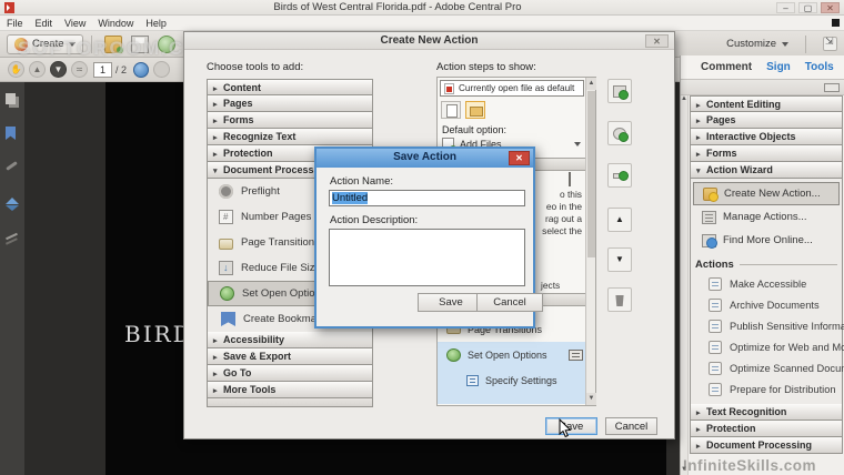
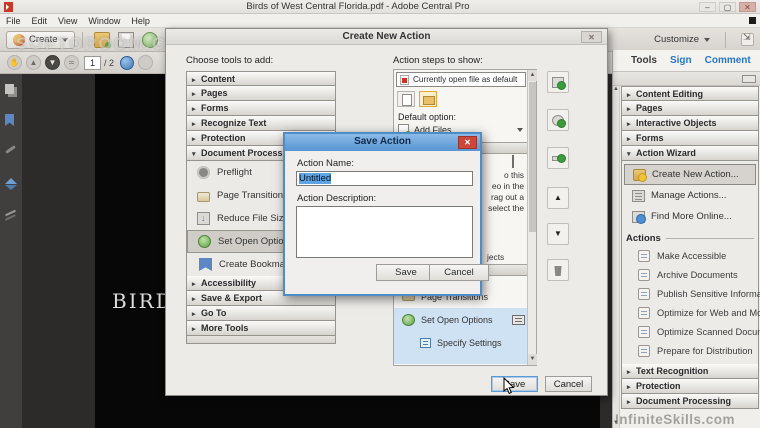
  Birds of West Central Florida.pdf - Adobe Central Pro
  –
  ▢
  ✕
  File
  Edit
  View
  Window
  Help
  Create
  Customize
  ✋
  ▲
  ▼
  ≍
  1
  / 2
  SOFTOROOM.C
  BIR
  Create New Action
  ✕
  Choose tools to add:
  Action steps to show:
  Content
  Pages
  Forms
  Recognize Text
  Protection
  Document Process
  Preflight
- Number Pages
  Page Transition
  Reduce File Siz
  Set Open Optio
  Accessibility
  Save & Export
  Go To
  More Tools
  Currently open file as default
  Default option:
  Add Files...
  o this
  eo in the
  rag out a
  select the
  jects
  Page Transitions
  Set Open Options
  Specify Settings
  ▲
  ▼
  ave
  Cancel
- Comment
+ Tools
  Sign
- Tools
+ Comment
  Content Editing
  Pages
  Interactive Objects
  Forms
  Action Wizard
  Create New Action...
  Manage Actions...
  Find More Online...
  Actions
  Make Accessible
  Archive Documents
  Publish Sensitive Informa
  Optimize for Web and M
  Optimize Scanned Docu
  Prepare for Distribution
  Text Recognition
  Protection
  Document Processing
  InfiniteSkills.com
  Save Action
  ✕
  Action Name:
  Untitled
  Action Description:
  Save
  Cancel
